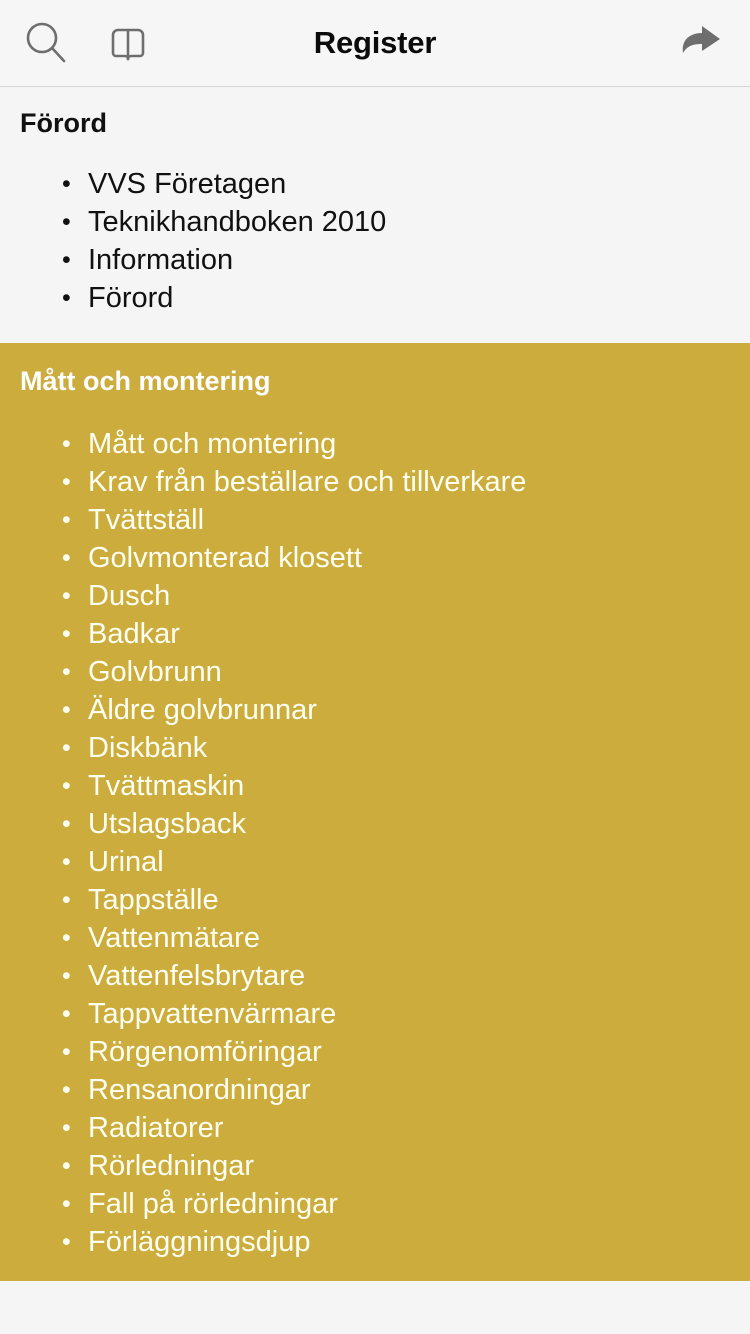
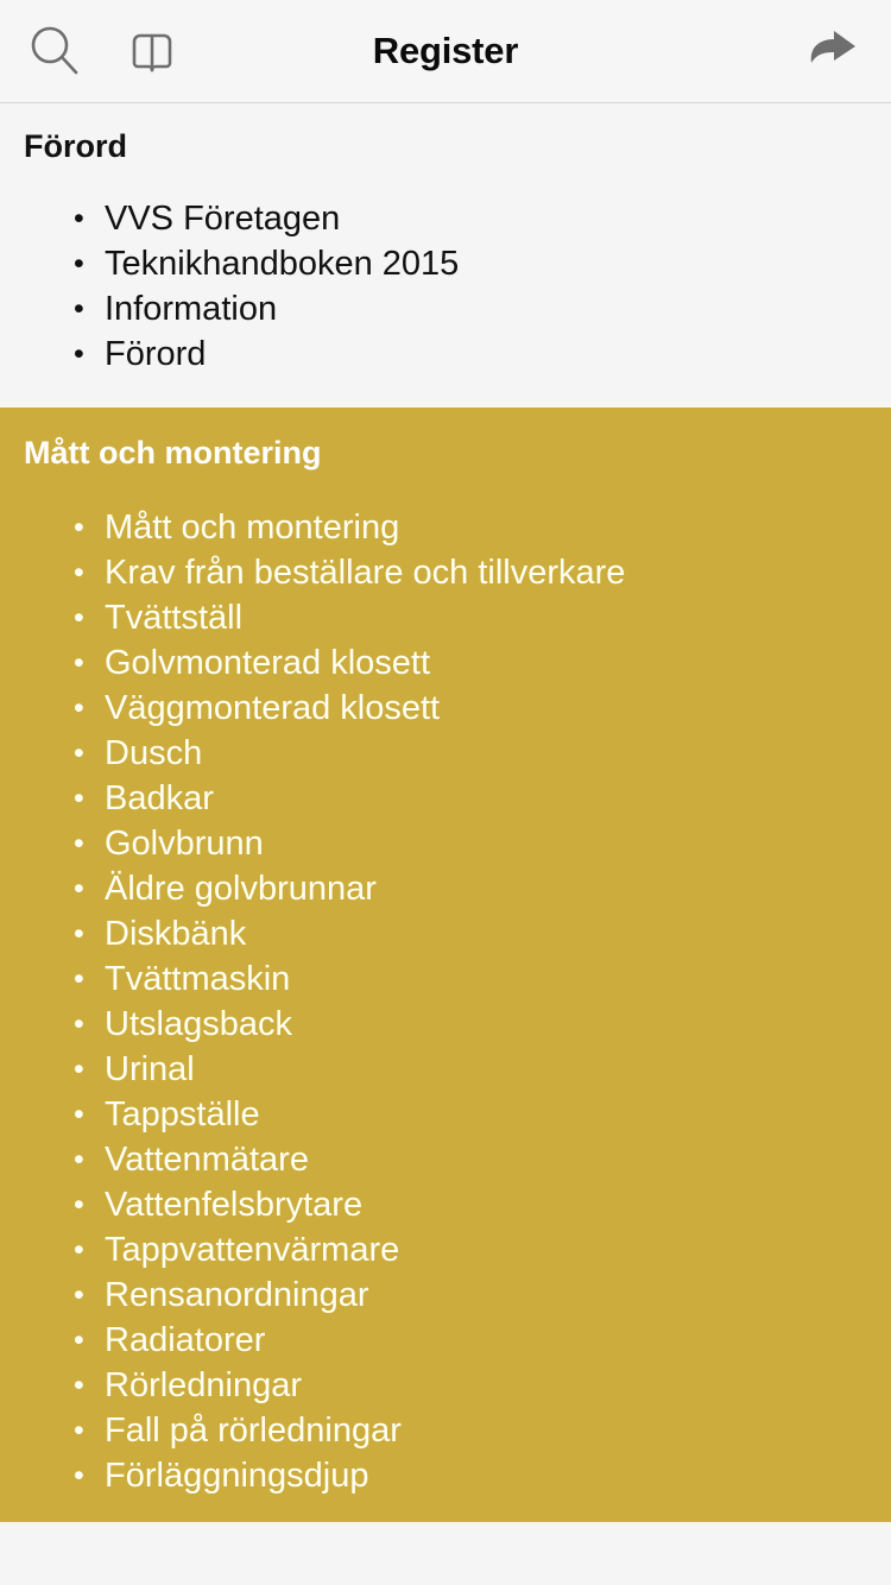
  Register
  Förord
  VVS Företagen
- Teknikhandboken 2010
+ Teknikhandboken 2015
  Information
  Förord
  Mått och montering
  Mått och montering
  Krav från beställare och tillverkare
  Tvättställ
  Golvmonterad klosett
+ Väggmonterad klosett
  Dusch
  Badkar
  Golvbrunn
  Äldre golvbrunnar
  Diskbänk
  Tvättmaskin
  Utslagsback
  Urinal
  Tappställe
  Vattenmätare
  Vattenfelsbrytare
  Tappvattenvärmare
- Rörgenomföringar
  Rensanordningar
  Radiatorer
  Rörledningar
  Fall på rörledningar
  Förläggningsdjup
